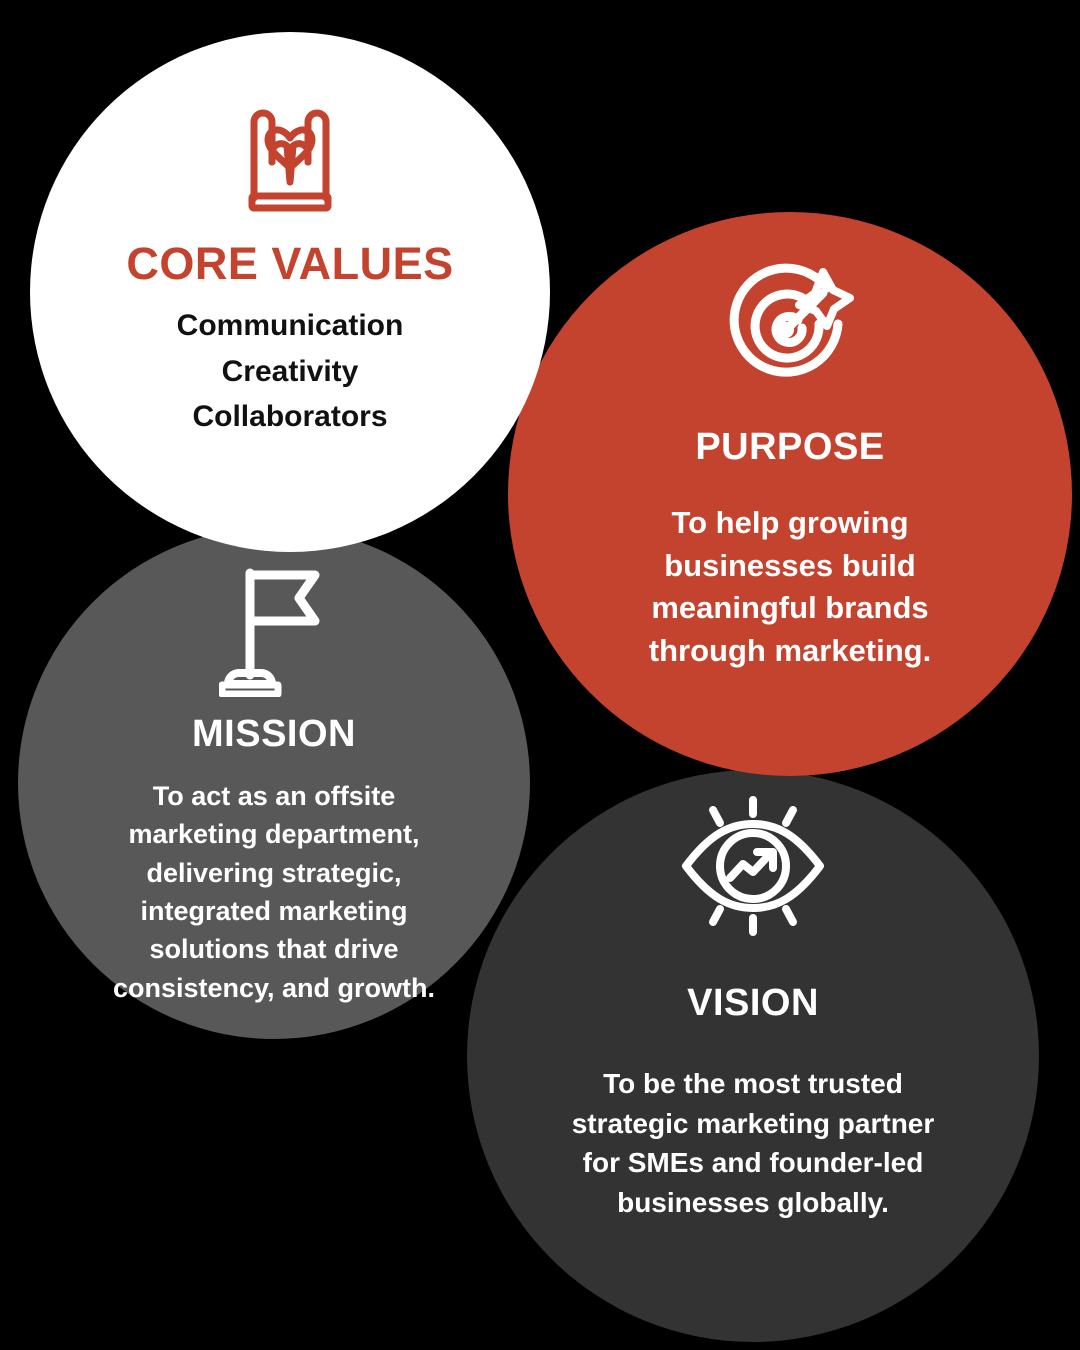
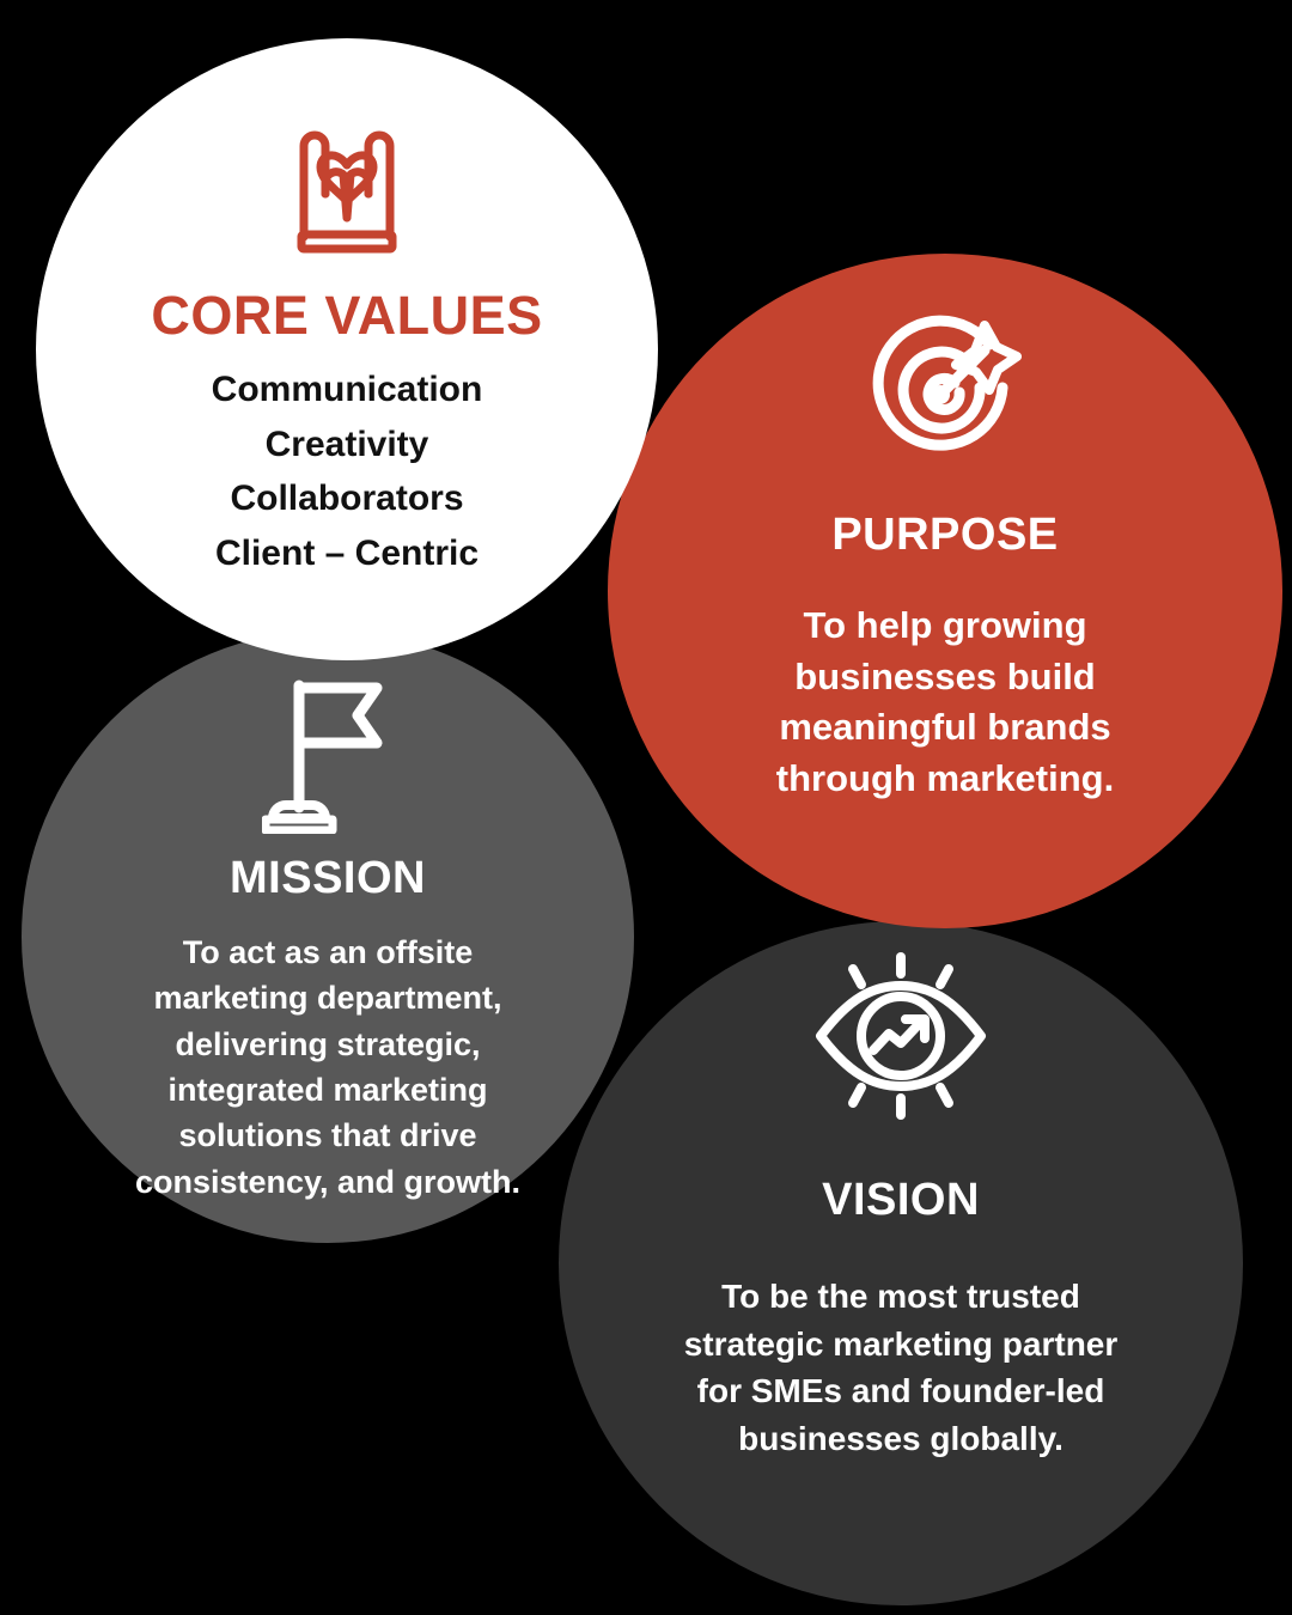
  MISSION
  To act as an offsite marketing department, delivering strategic, integrated marketing solutions that drive consistency, and growth.
  PURPOSE
  To help growing businesses build meaningful brands through marketing.
  VISION
  To be the most trusted strategic marketing partner for SMEs and founder-led businesses globally.
  CORE VALUES
  Communication
  Creativity
  Collaborators
+ Client – Centric
